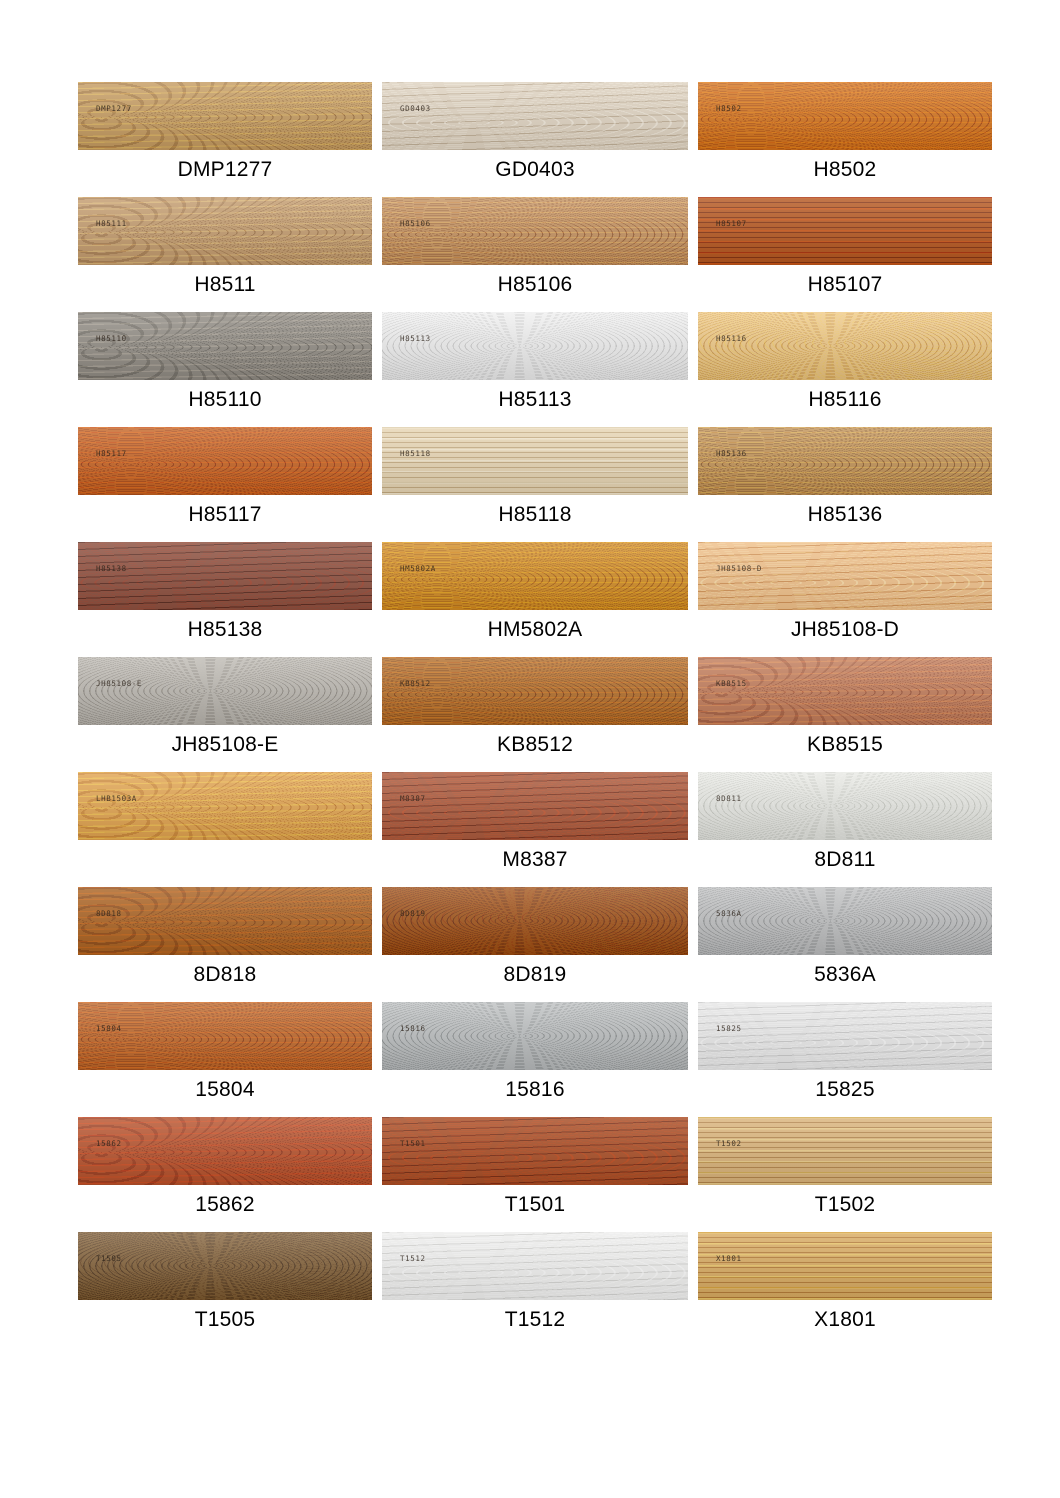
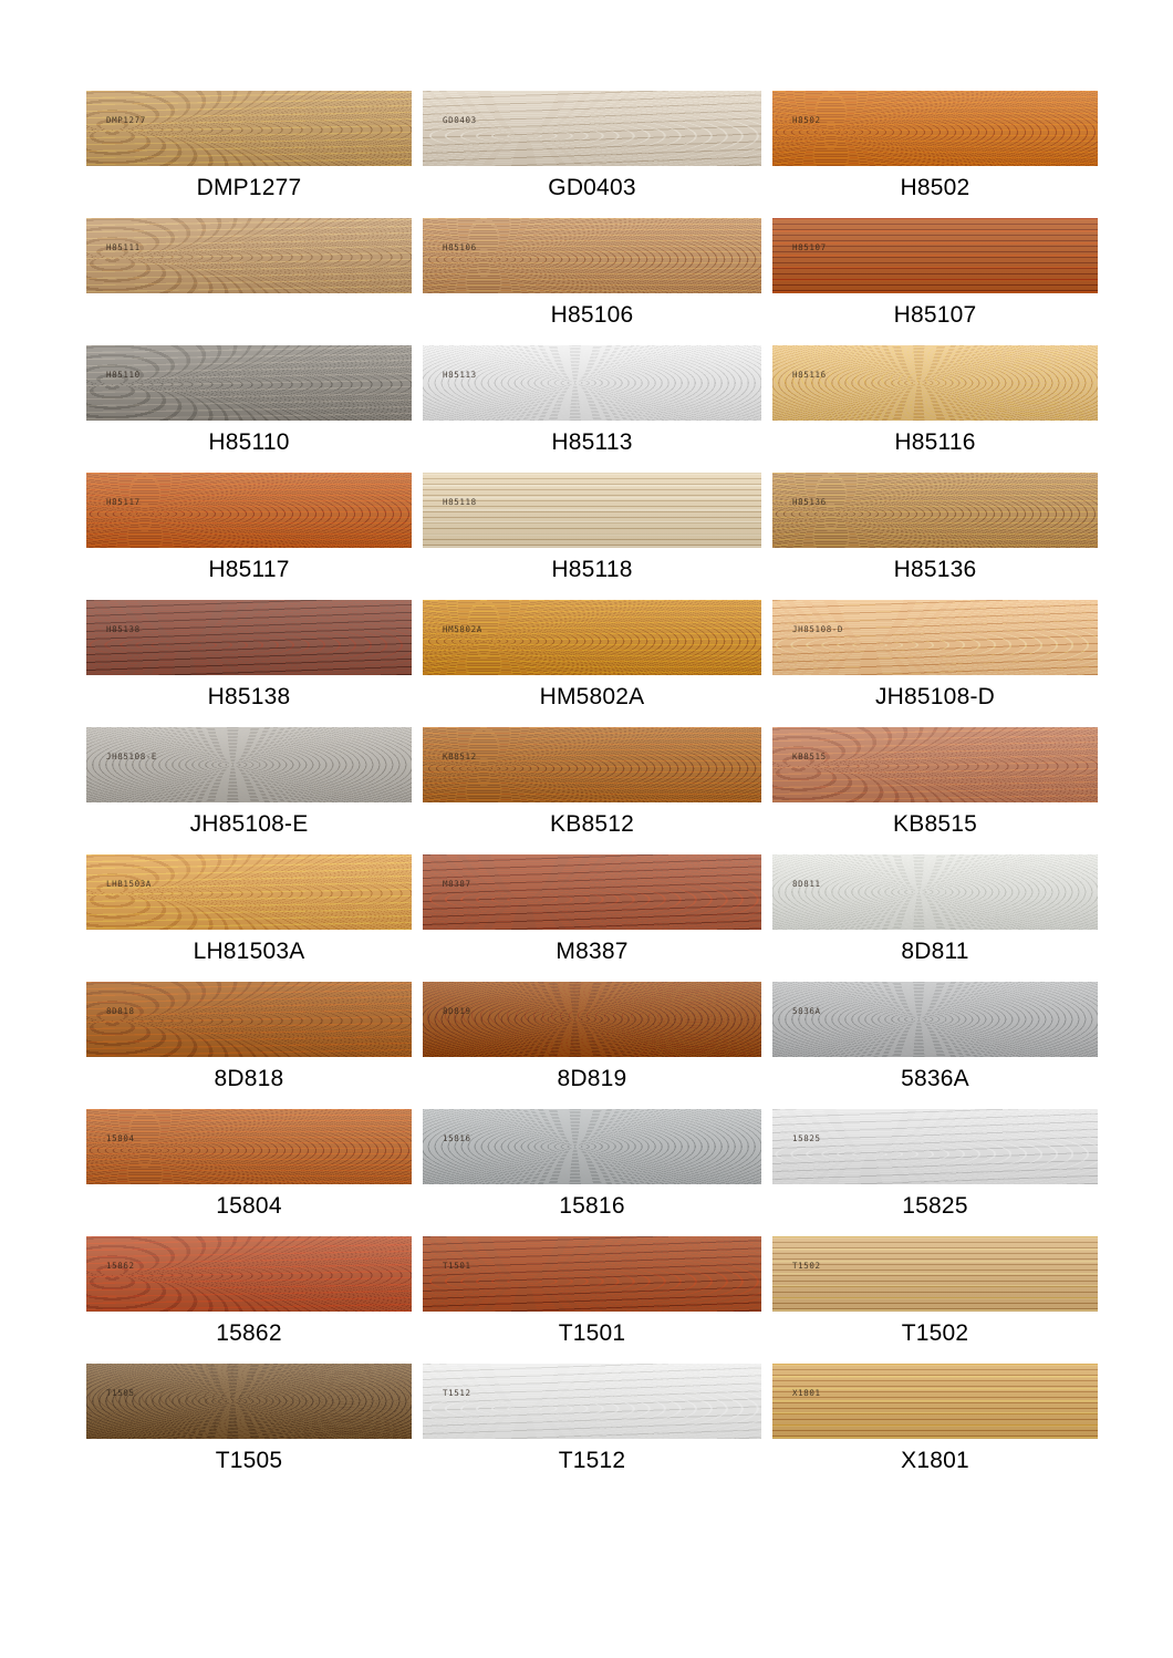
  DMP1277
  DMP1277
  GD0403
  GD0403
  H8502
  H8502
  H85111
- H8511
  H85106
  H85106
  H85107
  H85107
  H85110
  H85110
  H85113
  H85113
  H85116
  H85116
  H85117
  H85117
  H85118
  H85118
  H85136
  H85136
  H85138
  H85138
  HM5802A
  HM5802A
  JH85108-D
  JH85108-D
  JH85108-E
  JH85108-E
  KB8512
  KB8512
  KB8515
  KB8515
  LHB1503A
+ LH81503A
  M8387
  M8387
  8D811
  8D811
  8D818
  8D818
  8D819
  8D819
  5836A
  5836A
  15804
  15804
  15816
  15816
  15825
  15825
  15862
  15862
  T1501
  T1501
  T1502
  T1502
  T1505
  T1505
  T1512
  T1512
  X1801
  X1801
